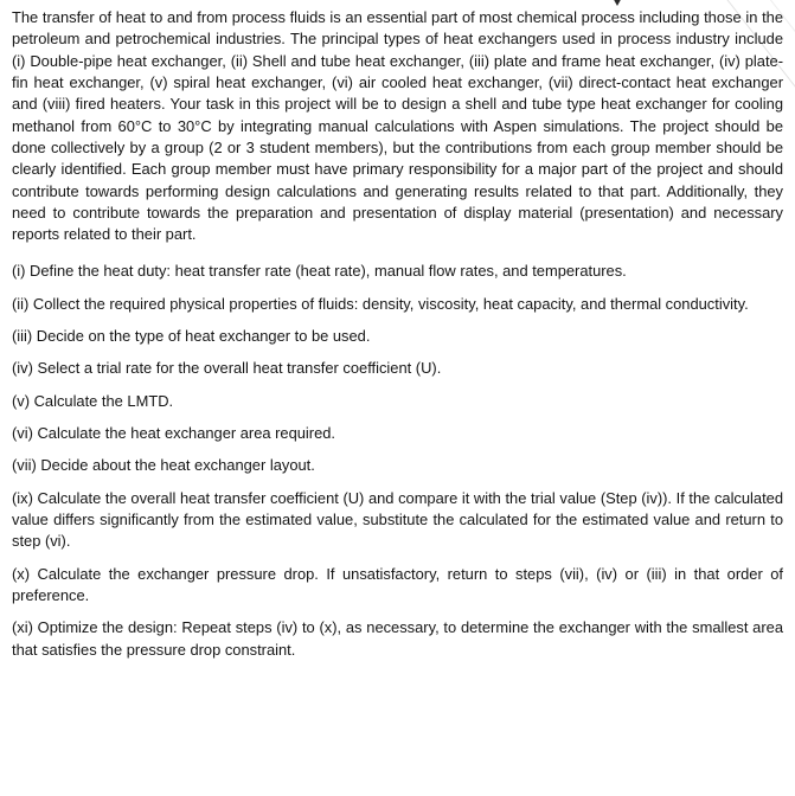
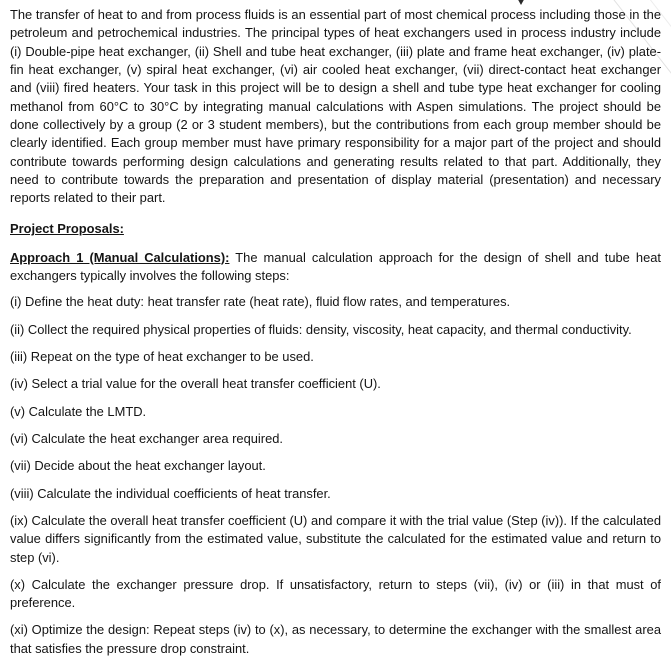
  The transfer of heat to and from process fluids is an essential part of most chemical process including those in the petroleum and petrochemical industries. The principal types of heat exchangers used in process industry include (i) Double-pipe heat exchanger, (ii) Shell and tube heat exchanger, (iii) plate and frame heat exchanger, (iv) plate-fin heat exchanger, (v) spiral heat exchanger, (vi) air cooled heat exchanger, (vii) direct-contact heat exchanger and (viii) fired heaters. Your task in this project will be to design a shell and tube type heat exchanger for cooling methanol from 60°C to 30°C by integrating manual calculations with Aspen simulations. The project should be done collectively by a group (2 or 3 student members), but the contributions from each group member should be clearly identified. Each group member must have primary responsibility for a major part of the project and should contribute towards performing design calculations and generating results related to that part. Additionally, they need to contribute towards the preparation and presentation of display material (presentation) and necessary reports related to their part.
+ Project Proposals:
+ Approach 1 (Manual Calculations): The manual calculation approach for the design of shell and tube heat exchangers typically involves the following steps:
- (i) Define the heat duty: heat transfer rate (heat rate), manual flow rates, and temperatures.
+ (i) Define the heat duty: heat transfer rate (heat rate), fluid flow rates, and temperatures.
  (ii) Collect the required physical properties of fluids: density, viscosity, heat capacity, and thermal conductivity.
- (iii) Decide on the type of heat exchanger to be used.
+ (iii) Repeat on the type of heat exchanger to be used.
- (iv) Select a trial rate for the overall heat transfer coefficient (U).
+ (iv) Select a trial value for the overall heat transfer coefficient (U).
  (v) Calculate the LMTD.
  (vi) Calculate the heat exchanger area required.
  (vii) Decide about the heat exchanger layout.
+ (viii) Calculate the individual coefficients of heat transfer.
  (ix) Calculate the overall heat transfer coefficient (U) and compare it with the trial value (Step (iv)). If the calculated value differs significantly from the estimated value, substitute the calculated for the estimated value and return to step (vi).
- (x) Calculate the exchanger pressure drop. If unsatisfactory, return to steps (vii), (iv) or (iii) in that order of preference.
+ (x) Calculate the exchanger pressure drop. If unsatisfactory, return to steps (vii), (iv) or (iii) in that must of preference.
  (xi) Optimize the design: Repeat steps (iv) to (x), as necessary, to determine the exchanger with the smallest area that satisfies the pressure drop constraint.
